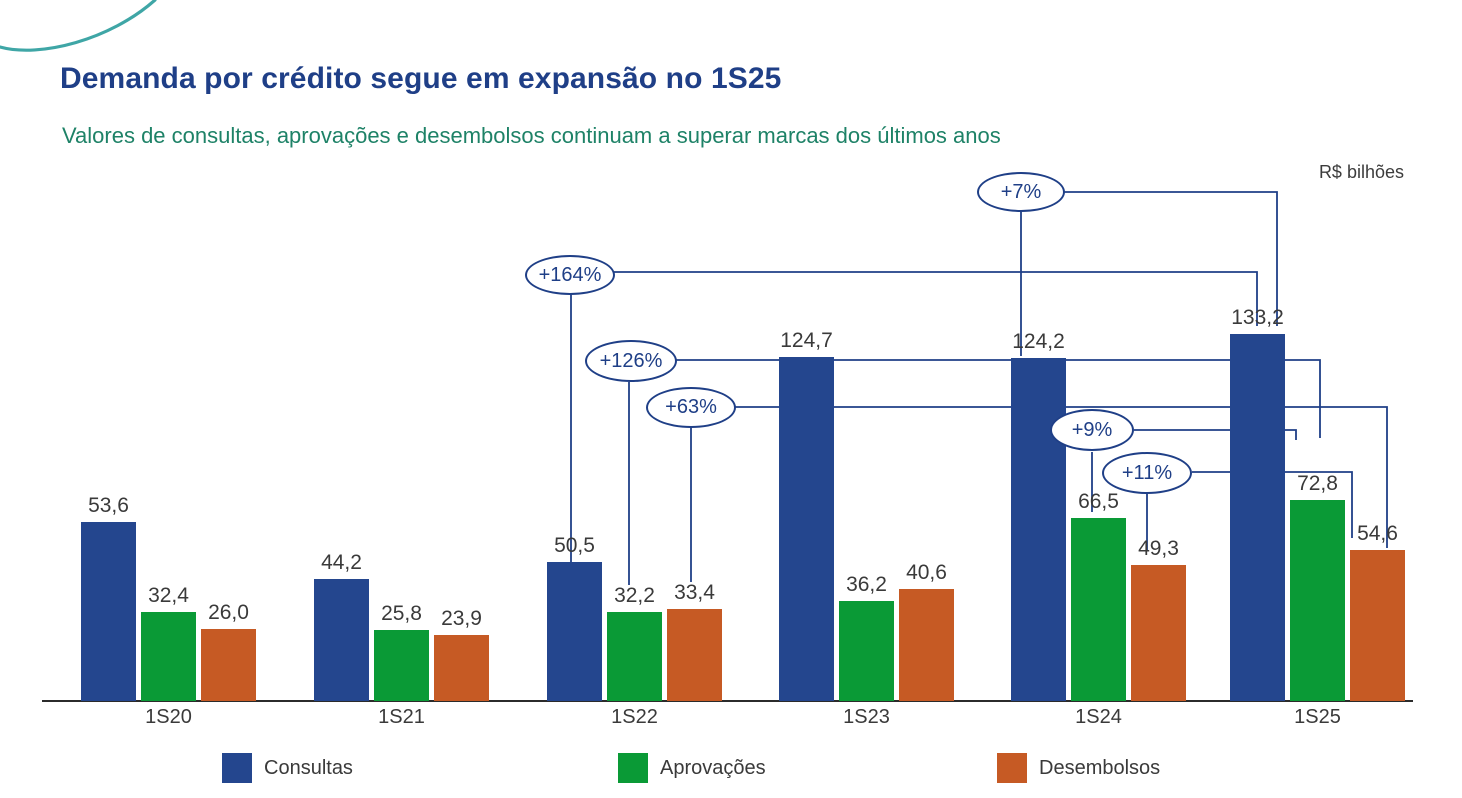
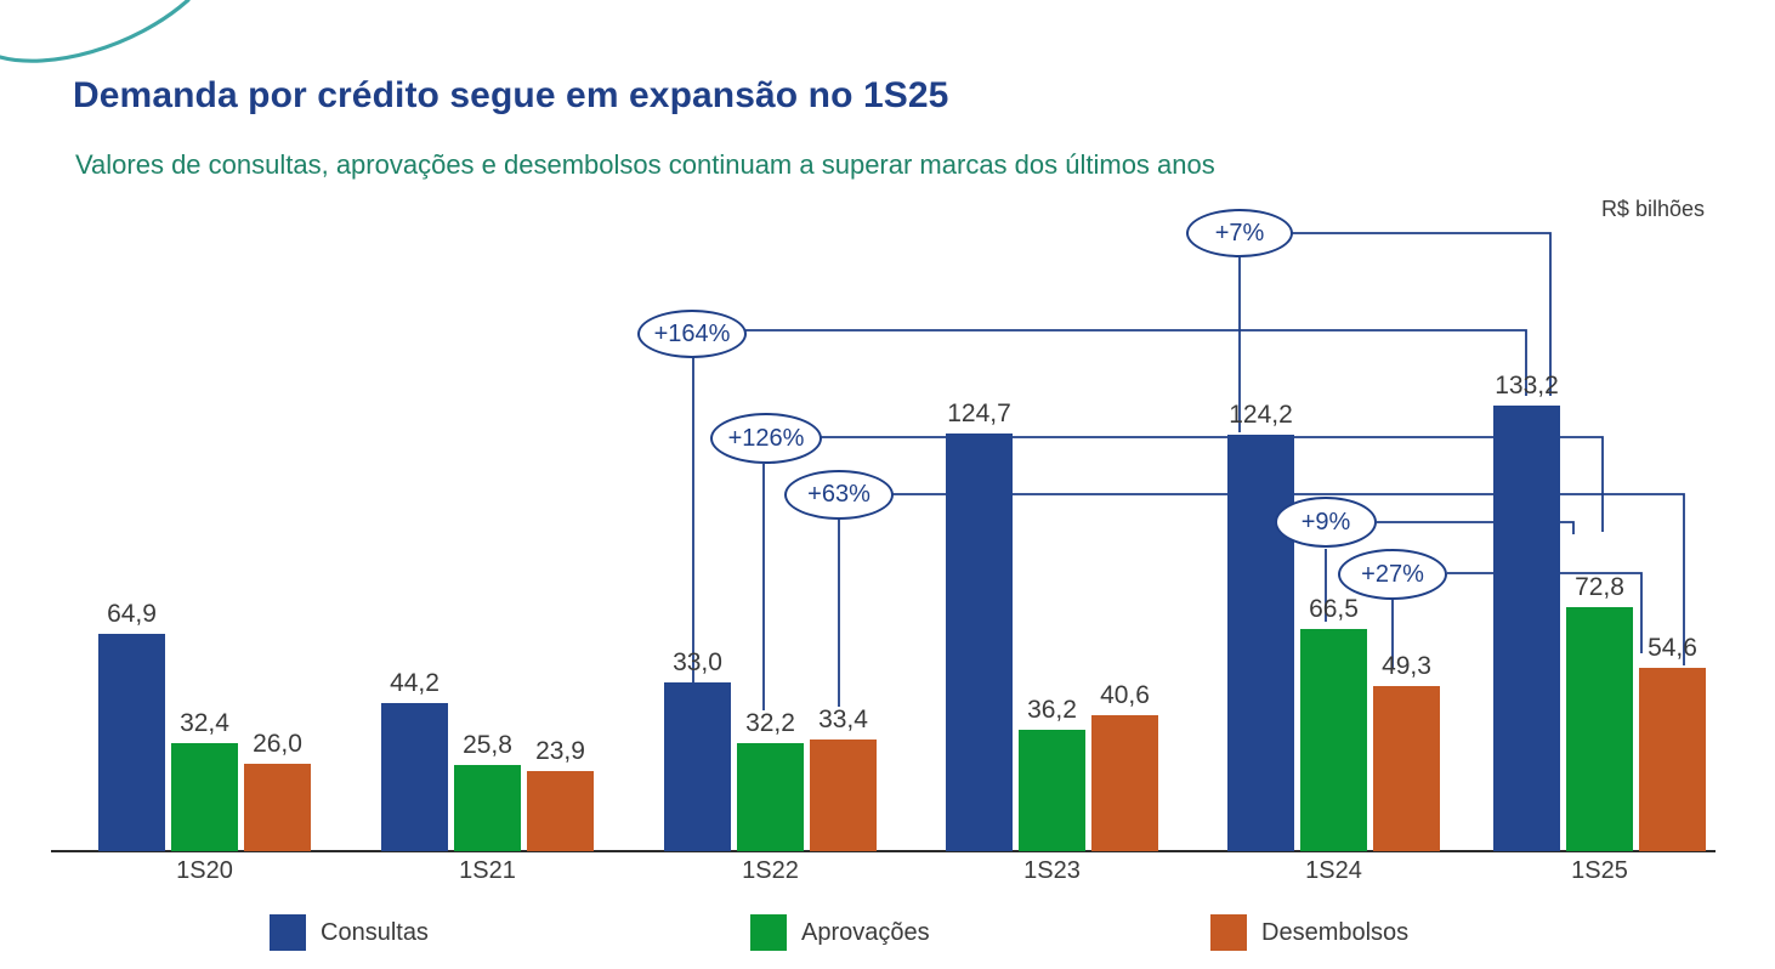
  Demanda por crédito segue em expansão no 1S25
  Valores de consultas, aprovações e desembolsos continuam a superar marcas dos últimos anos
  R$ bilhões
- 53,6
+ 64,9
  32,4
  26,0
  1S20
  44,2
  25,8
  23,9
  1S21
- 50,5
+ 33,0
  32,2
  33,4
  1S22
  124,7
  36,2
  40,6
  1S23
  124,2
  66,5
  49,3
  1S24
  133,2
  72,8
  54,6
  1S25
  +164%
  +7%
  +126%
  +63%
  +9%
- +11%
+ +27%
  Consultas
  Aprovações
  Desembolsos
